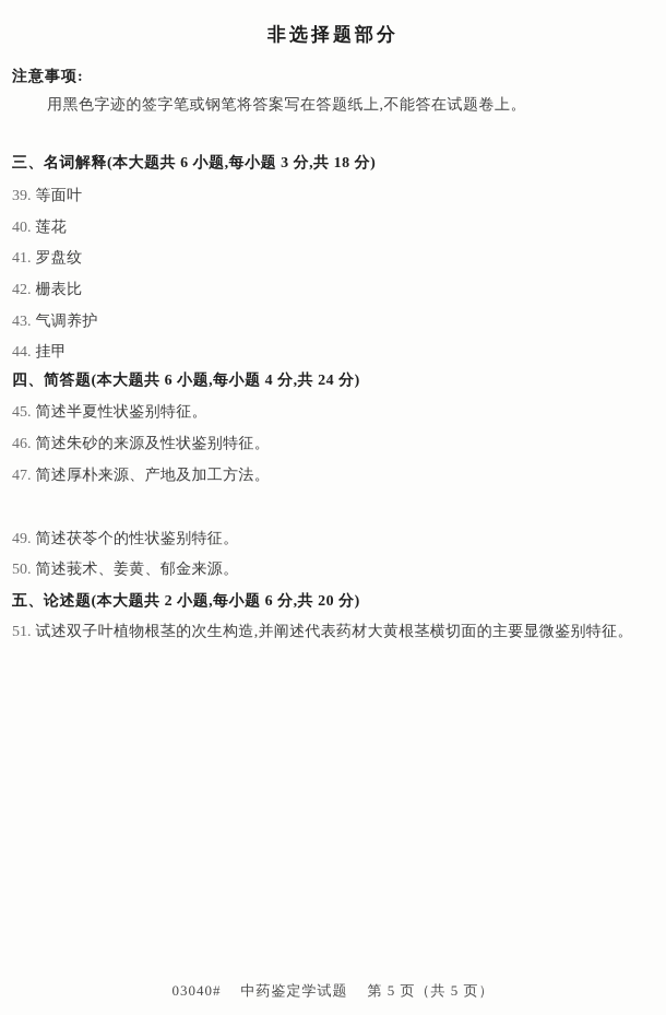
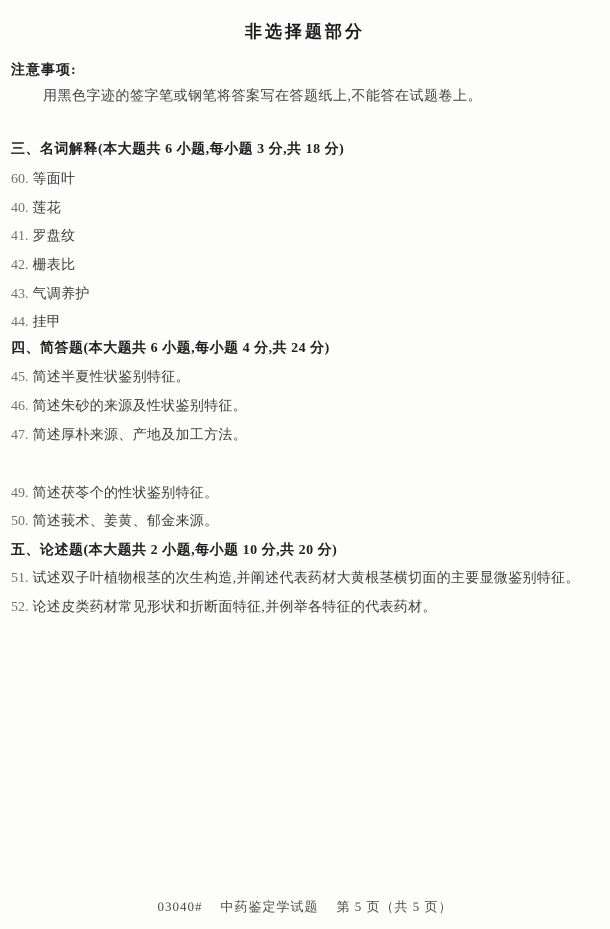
  非选择题部分
  注意事项:
  用黑色字迹的签字笔或钢笔将答案写在答题纸上,不能答在试题卷上。
  三、名词解释(本大题共 6 小题,每小题 3 分,共 18 分)
- 39. 等面叶
+ 60. 等面叶
  40. 莲花
  41. 罗盘纹
  42. 栅表比
  43. 气调养护
  44. 挂甲
  四、简答题(本大题共 6 小题,每小题 4 分,共 24 分)
  45. 简述半夏性状鉴别特征。
  46. 简述朱砂的来源及性状鉴别特征。
  47. 简述厚朴来源、产地及加工方法。
  49. 简述茯苓个的性状鉴别特征。
  50. 简述莪术、姜黄、郁金来源。
- 五、论述题(本大题共 2 小题,每小题 6 分,共 20 分)
+ 五、论述题(本大题共 2 小题,每小题 10 分,共 20 分)
  51. 试述双子叶植物根茎的次生构造,并阐述代表药材大黄根茎横切面的主要显微鉴别特征。
+ 52. 论述皮类药材常见形状和折断面特征,并例举各特征的代表药材。
  03040# 中药鉴定学试题 第 5 页（共 5 页）
